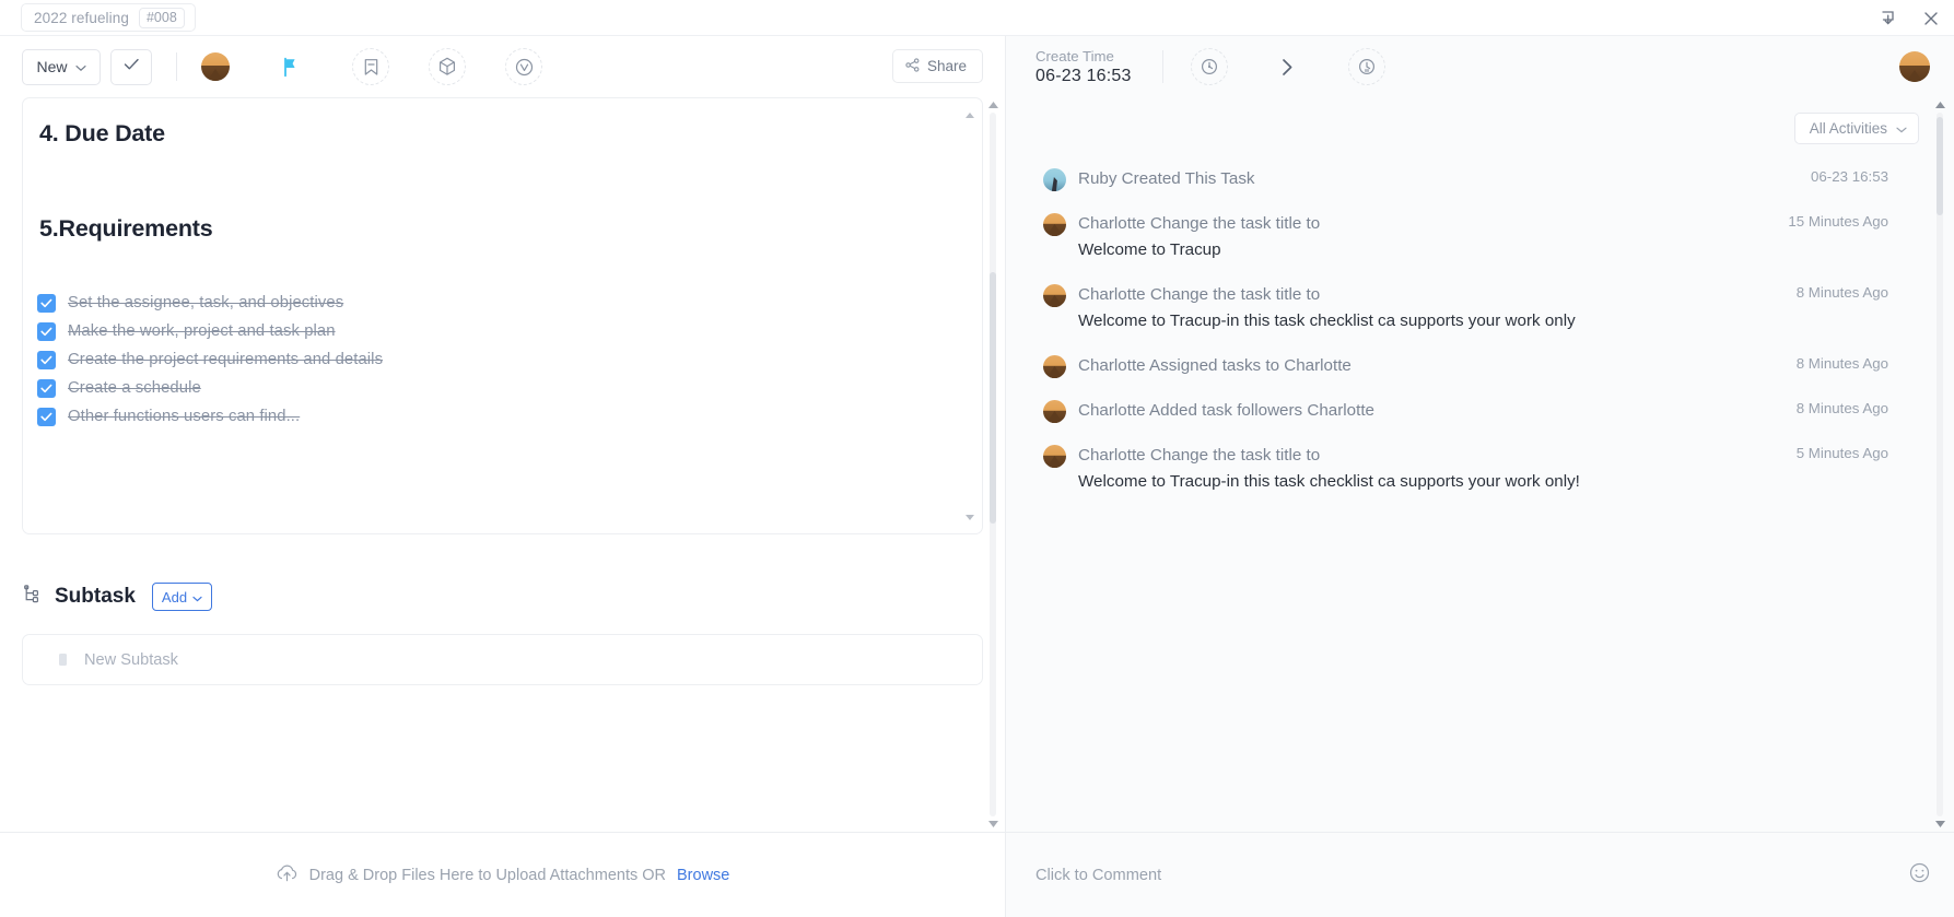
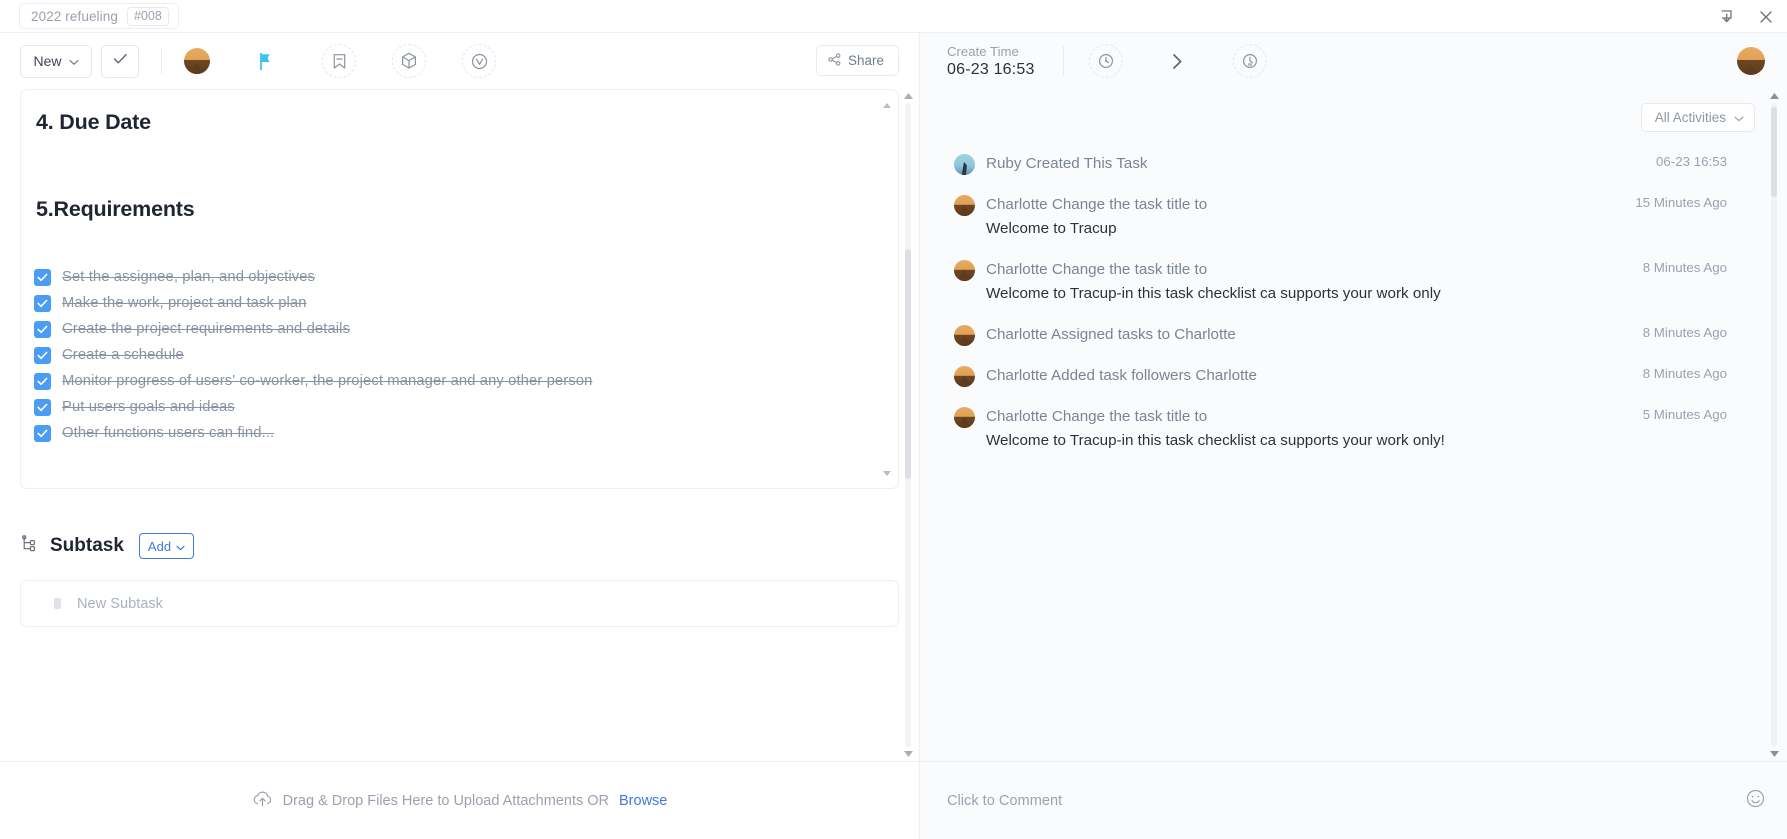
  2022 refueling
  #008
  New
  Share
  4. Due Date
  5.Requirements
- Set the assignee, task, and objectives
+ Set the assignee, plan, and objectives
  Make the work, project and task plan
  Create the project requirements and details
  Create a schedule
+ Monitor progress of users' co-worker, the project manager and any other person
+ Put users goals and ideas
  Other functions users can find...
  Subtask
  Add
  New Subtask
  Drag & Drop Files Here to Upload Attachments OR
  Browse
  Create Time
  06-23 16:53
  All Activities
  Ruby Created This Task
  06-23 16:53
  Charlotte Change the task title to
  Welcome to Tracup
  15 Minutes Ago
  Charlotte Change the task title to
  Welcome to Tracup-in this task checklist ca supports your work only
  8 Minutes Ago
  Charlotte Assigned tasks to Charlotte
  8 Minutes Ago
  Charlotte Added task followers Charlotte
  8 Minutes Ago
  Charlotte Change the task title to
  Welcome to Tracup-in this task checklist ca supports your work only!
  5 Minutes Ago
  Click to Comment
